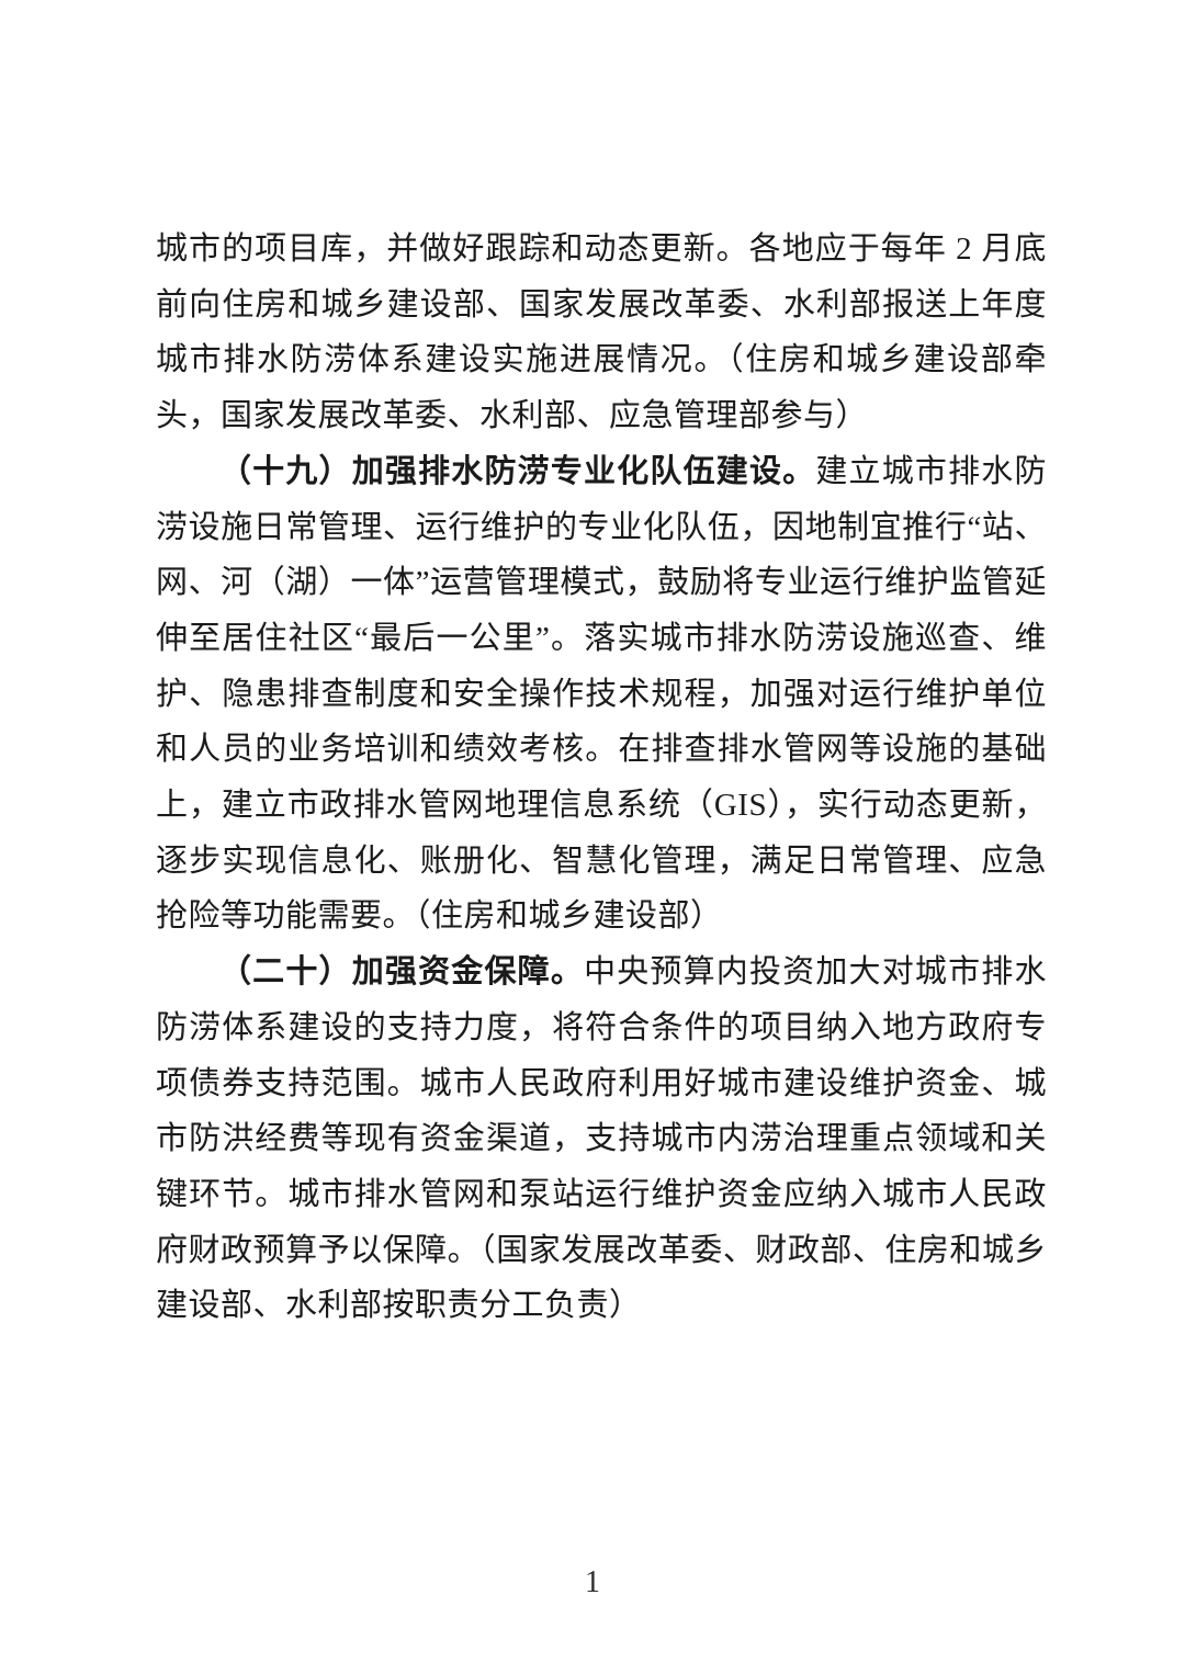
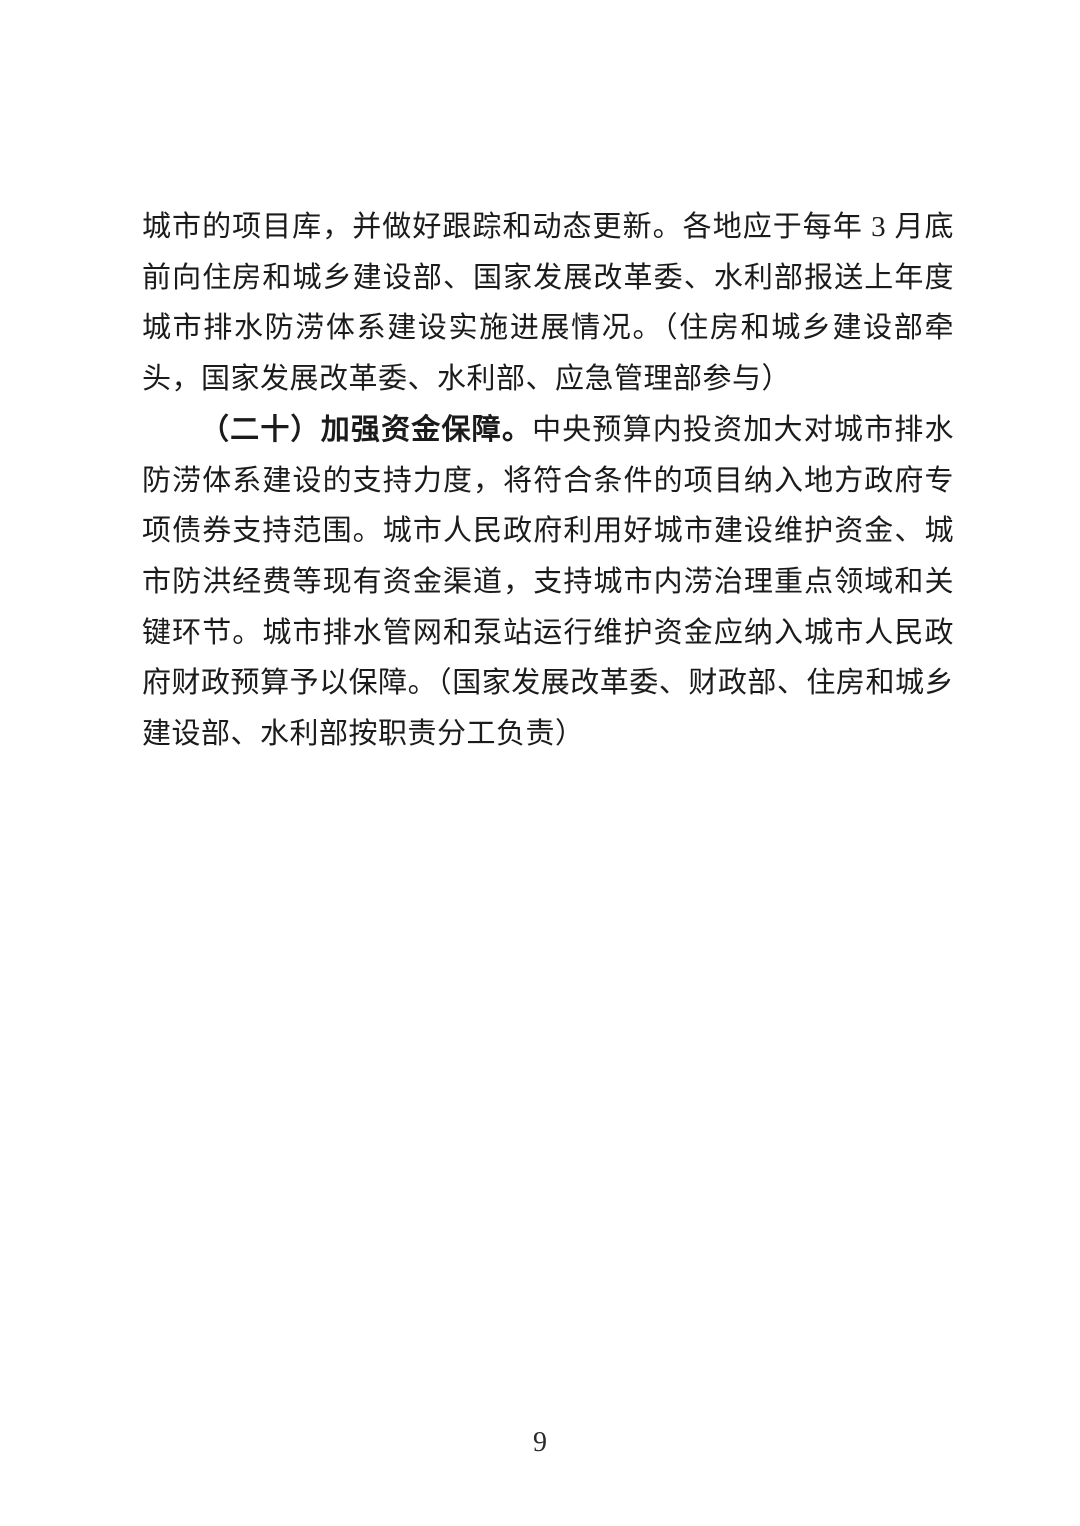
- 城市的项目库，并做好跟踪和动态更新。各地应于每年 2 月底前向住房和城乡建设部、国家发展改革委、水利部报送上年度城市排水防涝体系建设实施进展情况。（住房和城乡建设部牵头，国家发展改革委、水利部、应急管理部参与）
+ 城市的项目库，并做好跟踪和动态更新。各地应于每年 3 月底前向住房和城乡建设部、国家发展改革委、水利部报送上年度城市排水防涝体系建设实施进展情况。（住房和城乡建设部牵头，国家发展改革委、水利部、应急管理部参与）
- （十九）加强排水防涝专业化队伍建设。建立城市排水防涝设施日常管理、运行维护的专业化队伍，因地制宜推行“站、网、河（湖）一体”运营管理模式，鼓励将专业运行维护监管延伸至居住社区“最后一公里”。落实城市排水防涝设施巡查、维护、隐患排查制度和安全操作技术规程，加强对运行维护单位和人员的业务培训和绩效考核。在排查排水管网等设施的基础上，建立市政排水管网地理信息系统（GIS），实行动态更新，逐步实现信息化、账册化、智慧化管理，满足日常管理、应急抢险等功能需要。（住房和城乡建设部）
  （二十）加强资金保障。中央预算内投资加大对城市排水防涝体系建设的支持力度，将符合条件的项目纳入地方政府专项债券支持范围。城市人民政府利用好城市建设维护资金、城市防洪经费等现有资金渠道，支持城市内涝治理重点领域和关键环节。城市排水管网和泵站运行维护资金应纳入城市人民政府财政预算予以保障。（国家发展改革委、财政部、住房和城乡建设部、水利部按职责分工负责）
- 1
+ 9
